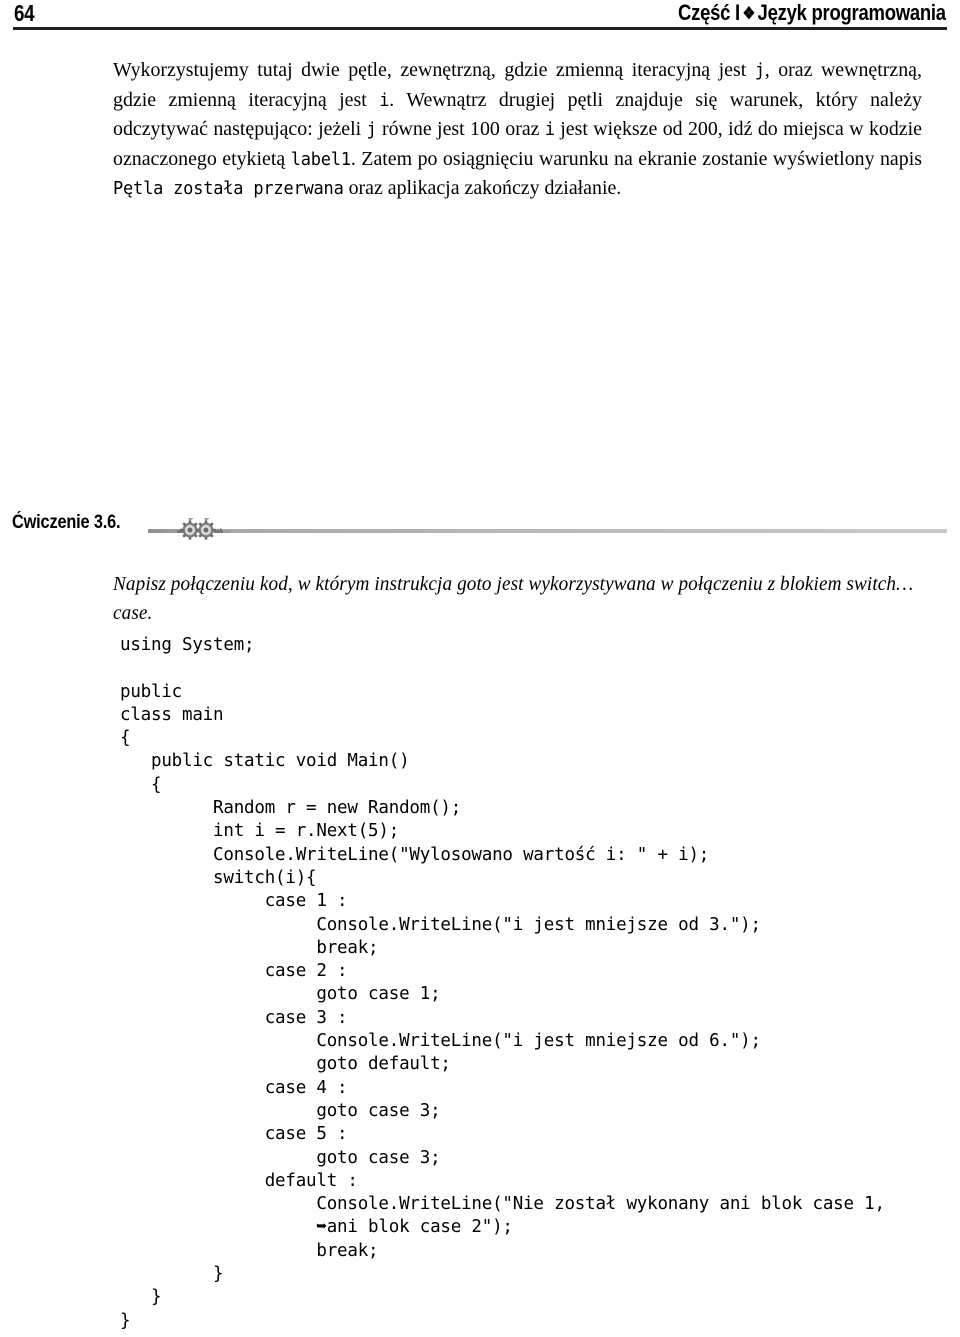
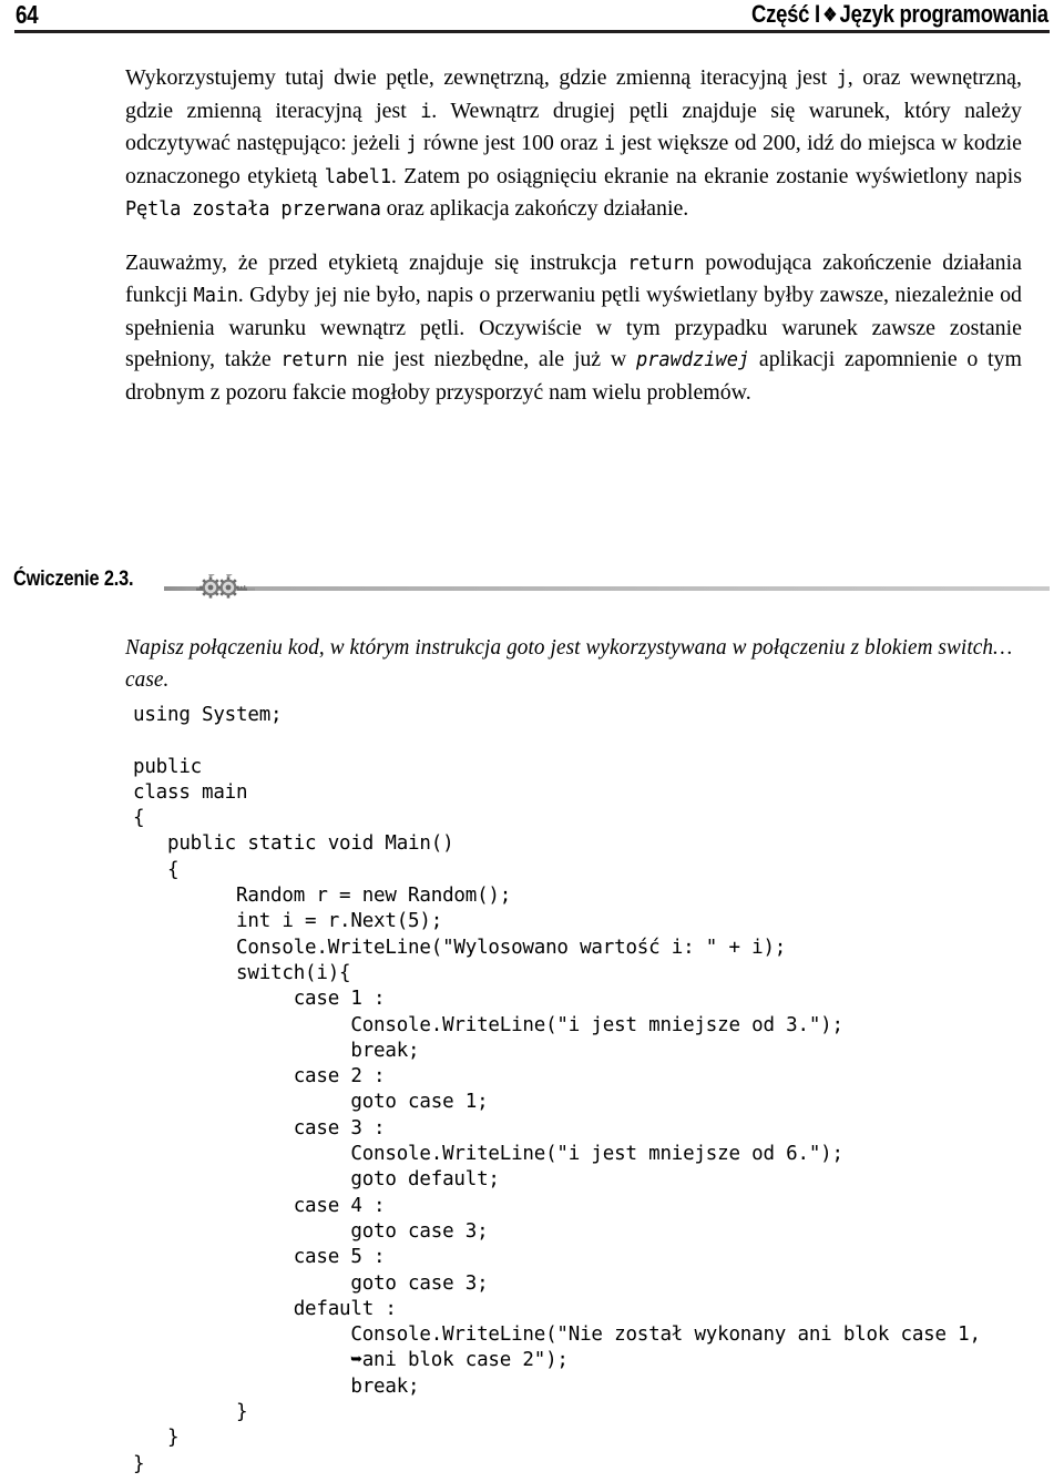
  64
  Część I ❖ Język programowania
- Wykorzystujemy tutaj dwie pętle, zewnętrzną, gdzie zmienną iteracyjną jest j, oraz wewnętrzną, gdzie zmienną iteracyjną jest i. Wewnątrz drugiej pętli znajduje się warunek, który należy odczytywać następująco: jeżeli j równe jest 100 oraz i jest większe od 200, idź do miejsca w kodzie oznaczonego etykietą label1. Zatem po osiągnięciu warunku na ekranie zostanie wyświetlony napis Pętla została przerwana oraz aplikacja zakończy działanie.
+ Wykorzystujemy tutaj dwie pętle, zewnętrzną, gdzie zmienną iteracyjną jest j, oraz wewnętrzną, gdzie zmienną iteracyjną jest i. Wewnątrz drugiej pętli znajduje się warunek, który należy odczytywać następująco: jeżeli j równe jest 100 oraz i jest większe od 200, idź do miejsca w kodzie oznaczonego etykietą label1. Zatem po osiągnięciu ekranie na ekranie zostanie wyświetlony napis Pętla została przerwana oraz aplikacja zakończy działanie.
+ Zauważmy, że przed etykietą znajduje się instrukcja return powodująca zakończenie działania funkcji Main. Gdyby jej nie było, napis o przerwaniu pętli wyświetlany byłby zawsze, niezależnie od spełnienia warunku wewnątrz pętli. Oczywiście w tym przypadku warunek zawsze zostanie spełniony, także return nie jest niezbędne, ale już w prawdziwej aplikacji zapomnienie o tym drobnym z pozoru fakcie mogłoby przysporzyć nam wielu problemów.
- Ćwiczenie 3.6.
+ Ćwiczenie 2.3.
  Napisz połączeniu kod, w którym instrukcja goto jest wykorzystywana w połączeniu z blokiem switch… case.
  using System;
  public
  class main
  {
  public static void Main()
  {
  Random r = new Random();
  int i = r.Next(5);
  Console.WriteLine("Wylosowano wartość i: " + i);
  switch(i){
  case 1 :
  Console.WriteLine("i jest mniejsze od 3.");
  break;
  case 2 :
  goto case 1;
  case 3 :
  Console.WriteLine("i jest mniejsze od 6.");
  goto default;
  case 4 :
  goto case 3;
  case 5 :
  goto case 3;
  default :
  Console.WriteLine("Nie został wykonany ani blok case 1,
  ➥ani blok case 2");
  break;
  }
  }
  }
